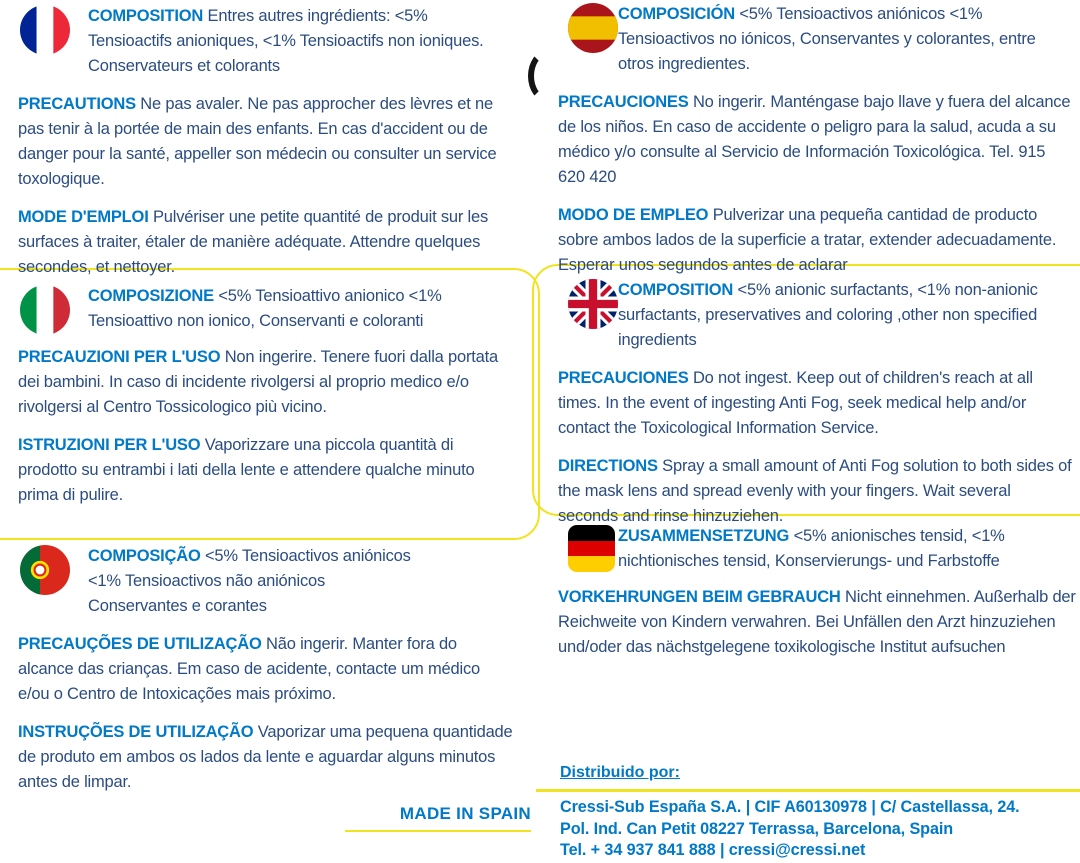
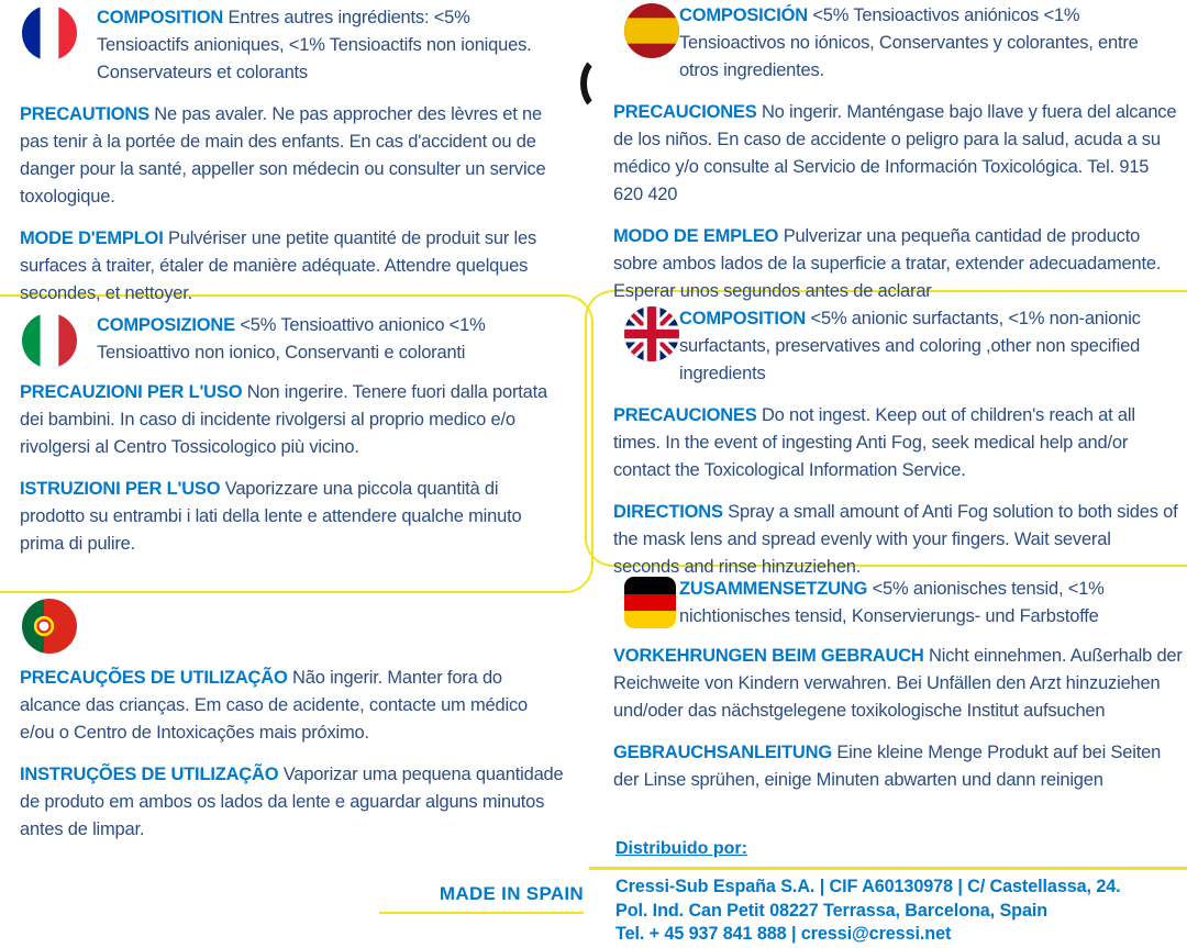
  COMPOSITION Entres autres ingrédients: <5% Tensioactifs anioniques, <1% Tensioactifs non ioniques. Conservateurs et colorants
  PRECAUTIONS Ne pas avaler. Ne pas approcher des lèvres et ne pas tenir à la portée de main des enfants. En cas d'accident ou de danger pour la santé, appeller son médecin ou consulter un service toxologique.
  MODE D'EMPLOI Pulvériser une petite quantité de produit sur les surfaces à traiter, étaler de manière adéquate. Attendre quelques secondes, et nettoyer.
  COMPOSICIÓN <5% Tensioactivos aniónicos <1% Tensioactivos no iónicos, Conservantes y colorantes, entre otros ingredientes.
  PRECAUCIONES No ingerir. Manténgase bajo llave y fuera del alcance de los niños. En caso de accidente o peligro para la salud, acuda a su médico y/o consulte al Servicio de Información Toxicológica. Tel. 915 620 420
  MODO DE EMPLEO Pulverizar una pequeña cantidad de producto sobre ambos lados de la superficie a tratar, extender adecuadamente. Esperar unos segundos antes de aclarar
  COMPOSIZIONE <5% Tensioattivo anionico <1% Tensioattivo non ionico, Conservanti e coloranti
  PRECAUZIONI PER L'USO Non ingerire. Tenere fuori dalla portata dei bambini. In caso di incidente rivolgersi al proprio medico e/o rivolgersi al Centro Tossicologico più vicino.
  ISTRUZIONI PER L'USO Vaporizzare una piccola quantità di prodotto su entrambi i lati della lente e attendere qualche minuto prima di pulire.
  COMPOSITION <5% anionic surfactants, <1% non-anionic surfactants, preservatives and coloring ,other non specified ingredients
  PRECAUCIONES Do not ingest. Keep out of children's reach at all times. In the event of ingesting Anti Fog, seek medical help and/or contact the Toxicological Information Service.
  DIRECTIONS Spray a small amount of Anti Fog solution to both sides of the mask lens and spread evenly with your fingers. Wait several seconds and rinse hinzuziehen.
- COMPOSIÇÃO <5% Tensioactivos aniónicos <1% Tensioactivos não aniónicos Conservantes e corantes
  PRECAUÇÕES DE UTILIZAÇÃO Não ingerir. Manter fora do alcance das crianças. Em caso de acidente, contacte um médico e/ou o Centro de Intoxicações mais próximo.
  INSTRUÇÕES DE UTILIZAÇÃO Vaporizar uma pequena quantidade de produto em ambos os lados da lente e aguardar alguns minutos antes de limpar.
  ZUSAMMENSETZUNG <5% anionisches tensid, <1% nichtionisches tensid, Konservierungs- und Farbstoffe
  VORKEHRUNGEN BEIM GEBRAUCH Nicht einnehmen. Außerhalb der Reichweite von Kindern verwahren. Bei Unfällen den Arzt hinzuziehen und/oder das nächstgelegene toxikologische Institut aufsuchen
+ GEBRAUCHSANLEITUNG Eine kleine Menge Produkt auf bei Seiten der Linse sprühen, einige Minuten abwarten und dann reinigen
  MADE IN SPAIN
  Distribuido por:
  Cressi-Sub España S.A. | CIF A60130978 | C/ Castellassa, 24.
  Pol. Ind. Can Petit 08227 Terrassa, Barcelona, Spain
- Tel. + 34 937 841 888 | cressi@cressi.net
+ Tel. + 45 937 841 888 | cressi@cressi.net
